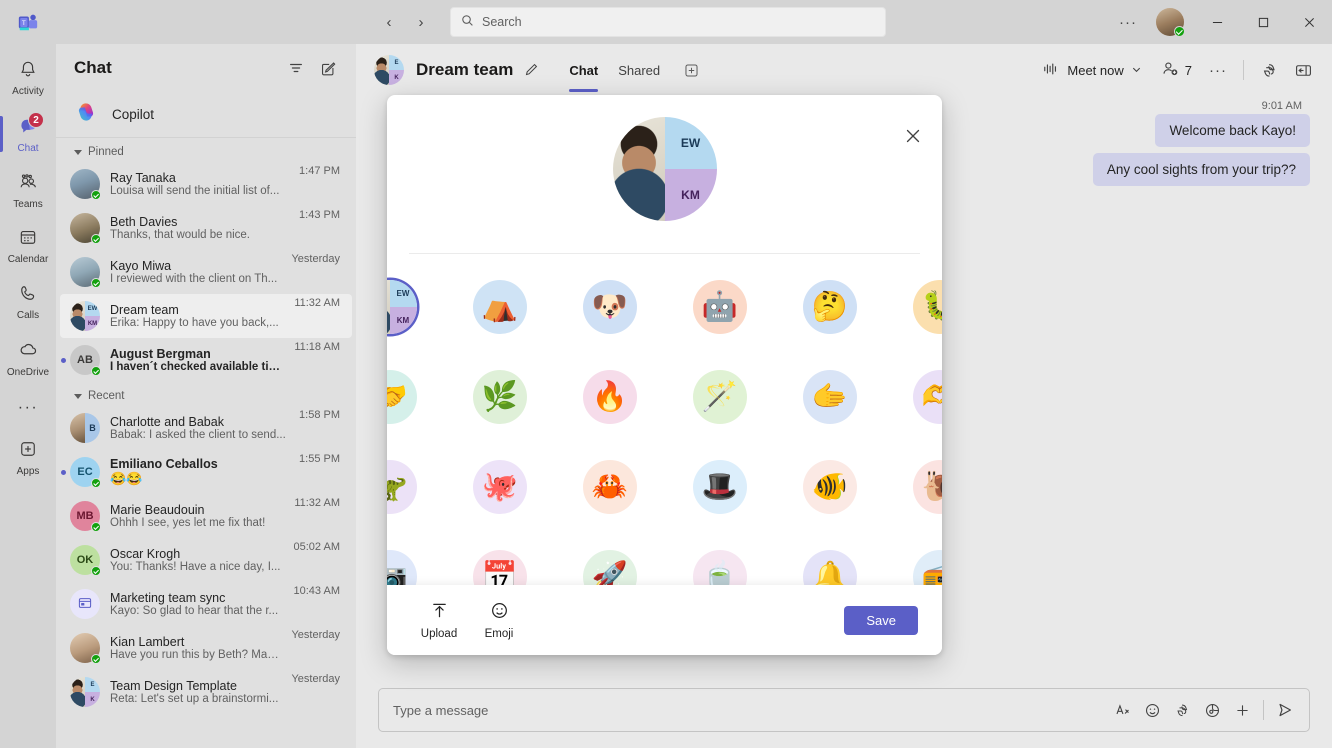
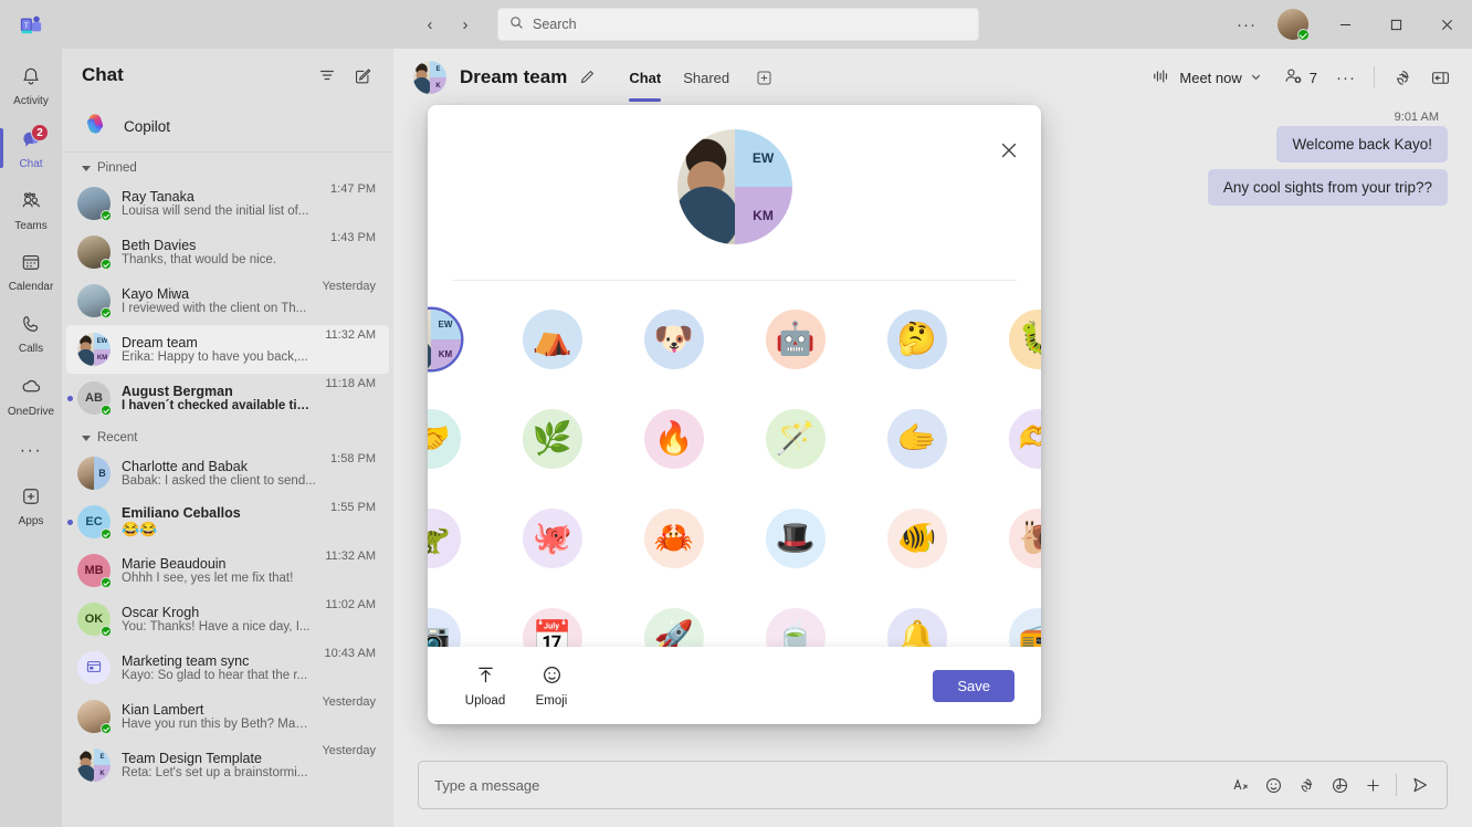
  ‹
  ›
  Search
  ···
  Activity
  2
  Chat
  Teams
  Calendar
  Calls
  OneDrive
  ···
  Apps
  Chat
  Copilot
  Pinned
  Ray Tanaka
  Louisa will send the initial list of...
  1:47 PM
  Beth Davies
  Thanks, that would be nice.
  1:43 PM
  Kayo Miwa
  I reviewed with the client on Th...
  Yesterday
  Dream team
  Erika: Happy to have you back,...
  11:32 AM
  AB
  August Bergman
  I haven´t checked available tim..
  11:18 AM
  Recent
  B
  Charlotte and Babak
  Babak: I asked the client to send...
  1:58 PM
  EC
  Emiliano Ceballos
  😂😂
  1:55 PM
  MB
  Marie Beaudouin
  Ohhh I see, yes let me fix that!
  11:32 AM
  OK
  Oscar Krogh
  You: Thanks! Have a nice day, I...
- 05:02 AM
+ 11:02 AM
  Marketing team sync
  Kayo: So glad to hear that the r...
  10:43 AM
  Kian Lambert
  Have you run this by Beth? Mak...
  Yesterday
  Team Design Template
  Reta: Let's set up a brainstormi...
  Yesterday
  Dream team
  Chat
  Shared
  Meet now
  7
  ···
  9:01 AM
  Welcome back Kayo!
  Any cool sights from your trip??
  Type a message
  EW
  KM
  EW
  KM
  ⛺
  🐶
  🤖
  🤔
  🐛
  🤝
  🌿
  🔥
  🪄
  🫱
  🫶
  🦖
  🐙
  🦀
  🎩
  🐠
  🐌
  📷
  📅
  🚀
  🍵
  🔔
  📻
  Upload
  Emoji
  Save
